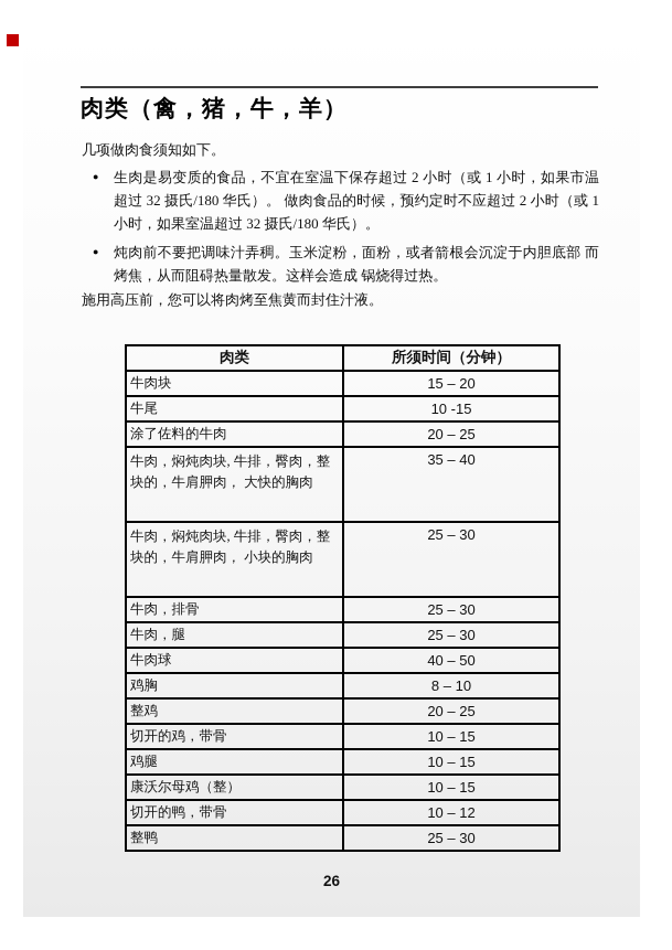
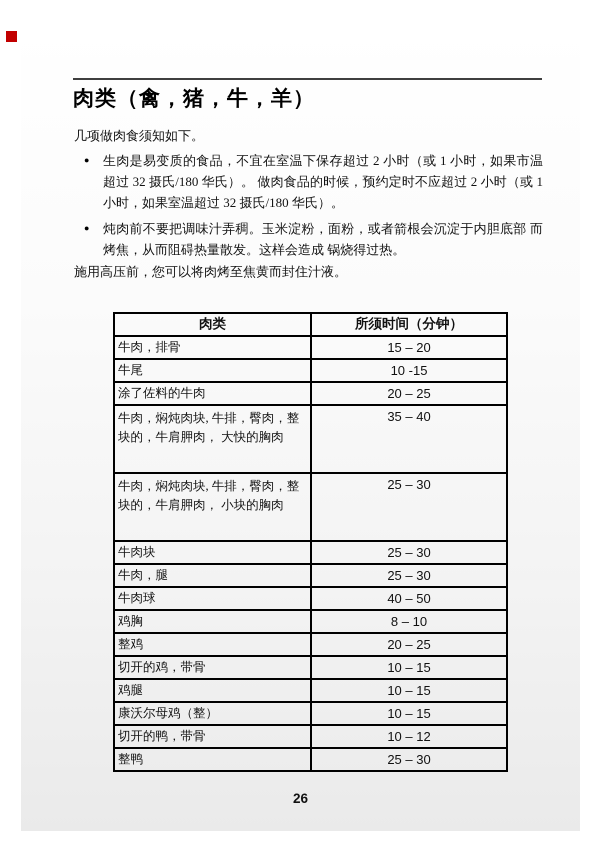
  肉类（禽，猪，牛，羊）
  几项做肉食须知如下。
  ●
  生肉是易变质的食品，不宜在室温下保存超过 2 小时（或 1 小时，如果市温超过 32 摄氏/180 华氏）。 做肉食品的时候，预约定时不应超过 2 小时（或 1 小时，如果室温超过 32 摄氏/180 华氏）。
  ●
  炖肉前不要把调味汁弄稠。玉米淀粉，面粉，或者箭根会沉淀于内胆底部 而烤焦，从而阻碍热量散发。这样会造成 锅烧得过热。
  施用高压前，您可以将肉烤至焦黄而封住汁液。
  肉类	所须时间（分钟）
- 牛肉块	15 – 20
+ 牛肉，排骨	15 – 20
  牛尾	10 -15
  涂了佐料的牛肉	20 – 25
  牛肉，焖炖肉块, 牛排，臀肉，整块的，牛肩胛肉， 大快的胸肉	35 – 40
  牛肉，焖炖肉块, 牛排，臀肉，整块的，牛肩胛肉， 小块的胸肉	25 – 30
- 牛肉，排骨	25 – 30
+ 牛肉块	25 – 30
  牛肉，腿	25 – 30
  牛肉球	40 – 50
  鸡胸	8 – 10
  整鸡	20 – 25
  切开的鸡，带骨	10 – 15
  鸡腿	10 – 15
  康沃尔母鸡（整）	10 – 15
  切开的鸭，带骨	10 – 12
  整鸭	25 – 30
  26
